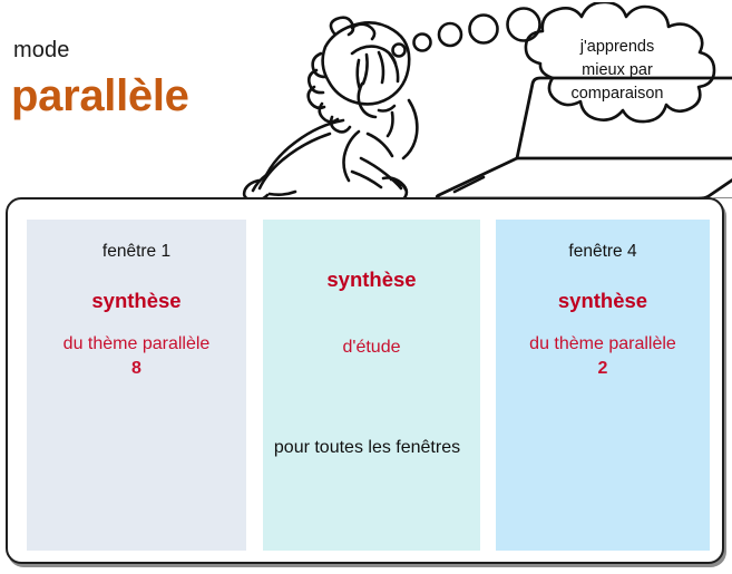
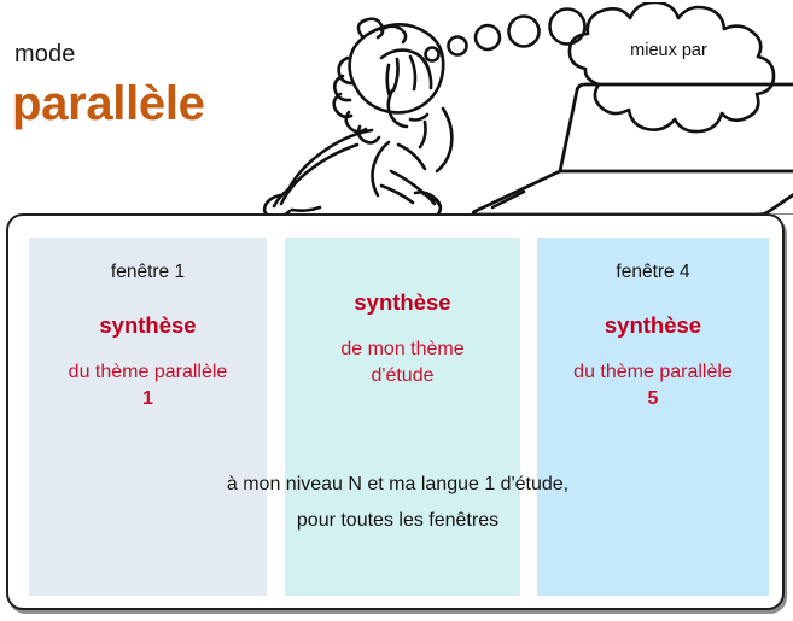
  mode
  parallèle
- j'apprends
  mieux par
- comparaison
  fenêtre 1
  synthèse
  du thème parallèle
- 8
+ 1
  synthèse
+ de mon thème
  d'étude
  fenêtre 4
  synthèse
  du thème parallèle
- 2
+ 5
+ à mon niveau N et ma langue 1 d'étude,
  pour toutes les fenêtres
